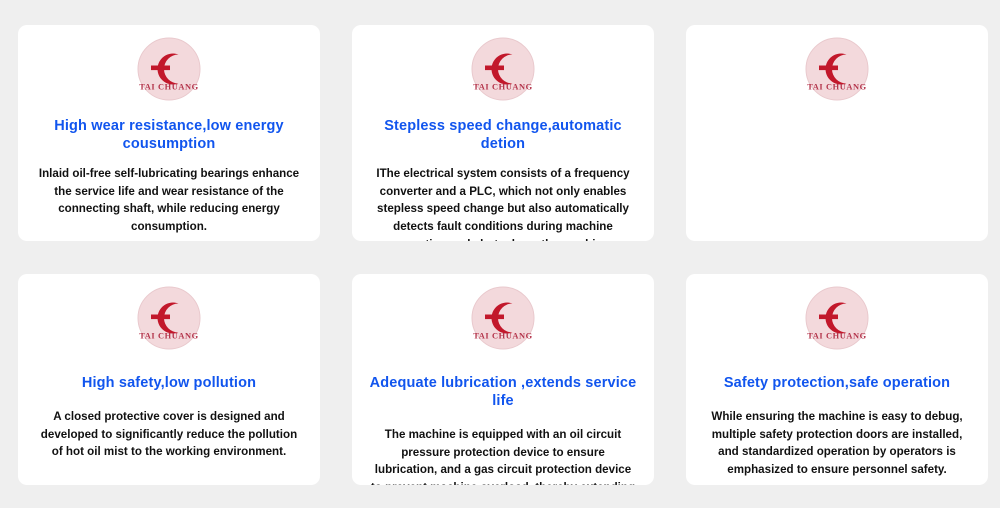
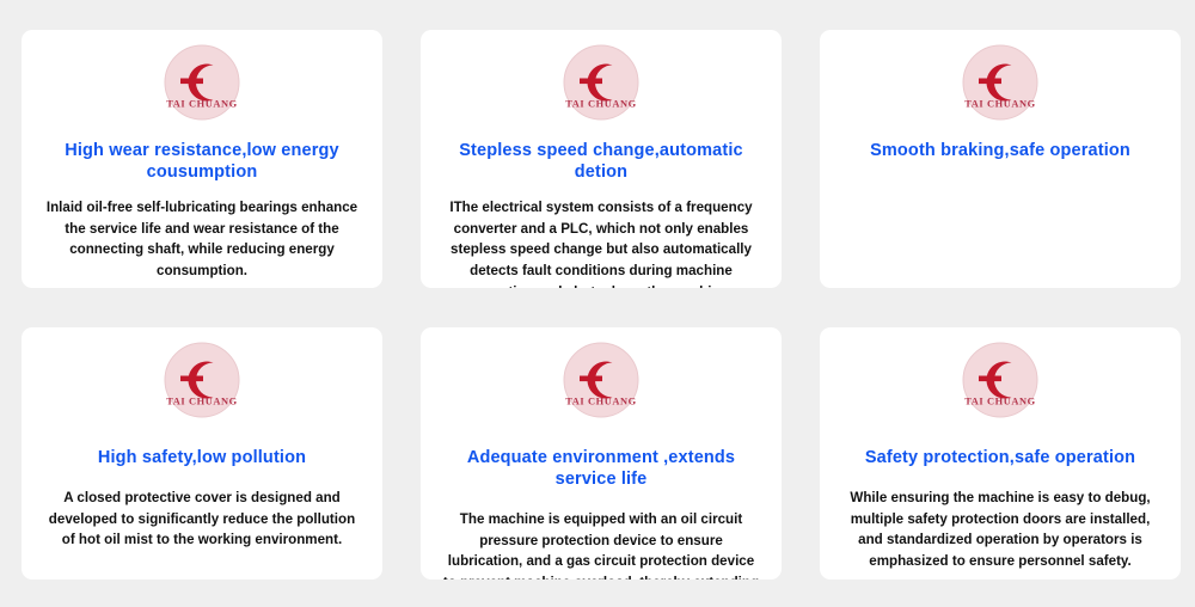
  TAI CHUANG
  High wear resistance,low energy cousumption
  Inlaid oil-free self-lubricating bearings enhance the service life and wear resistance of the connecting shaft, while reducing energy consumption.
  TAI CHUANG
  Stepless speed change,automatic detion
  IThe electrical system consists of a frequency converter and a PLC, which not only enables stepless speed change but also automatically detects fault conditions during machine
  TAI CHUANG
+ Smooth braking,safe operation
  TAI CHUANG
  High safety,low pollution
  A closed protective cover is designed and developed to significantly reduce the pollution of hot oil mist to the working environment.
  TAI CHUANG
- Adequate lubrication ,extends service life
+ Adequate environment ,extends service life
  TAI CHUANG
  Safety protection,safe operation
  While ensuring the machine is easy to debug, multiple safety protection doors are installed, and standardized operation by operators is emphasized to ensure personnel safety.
